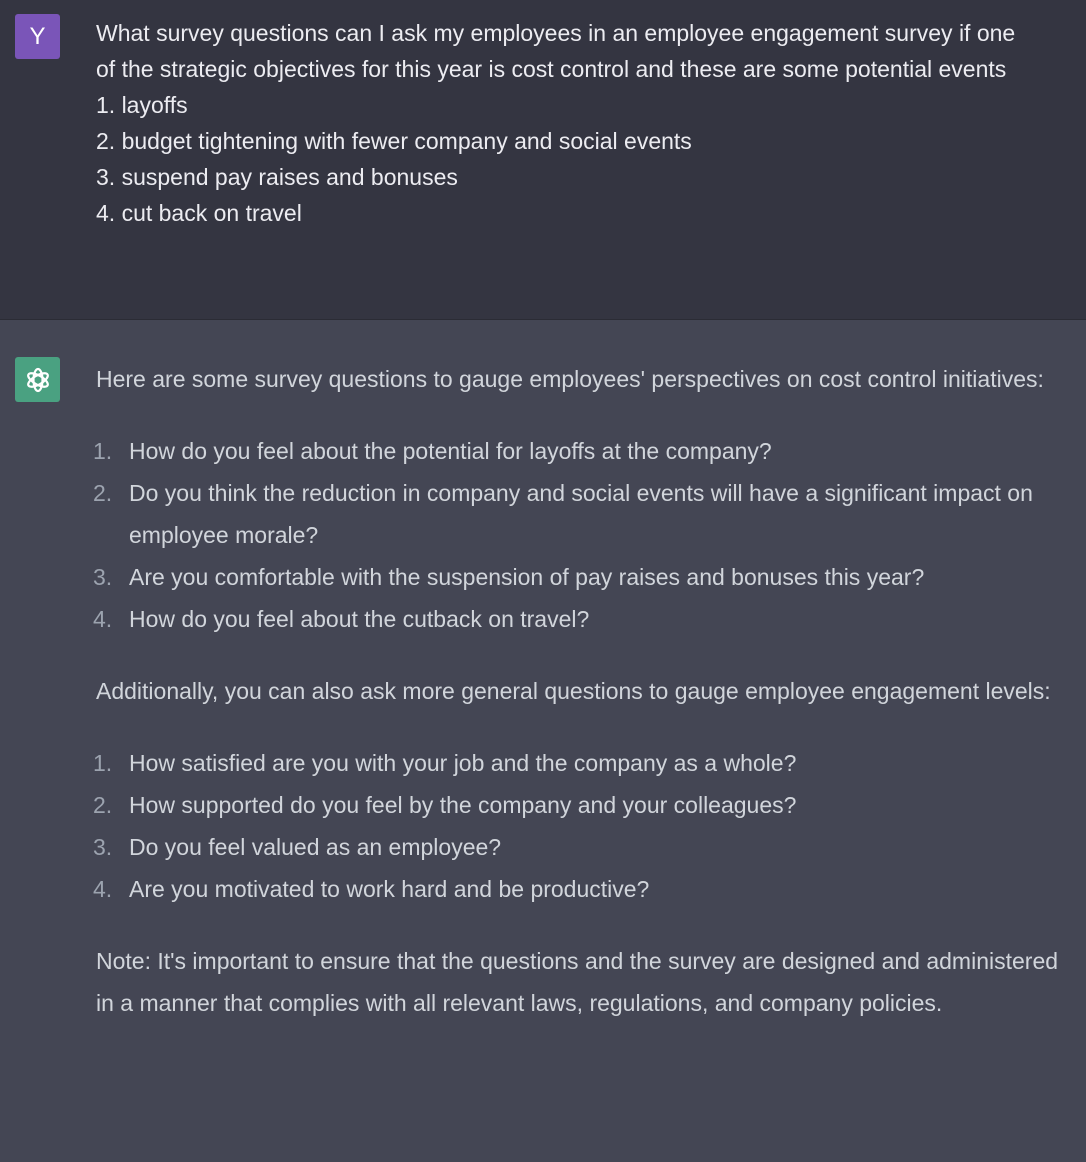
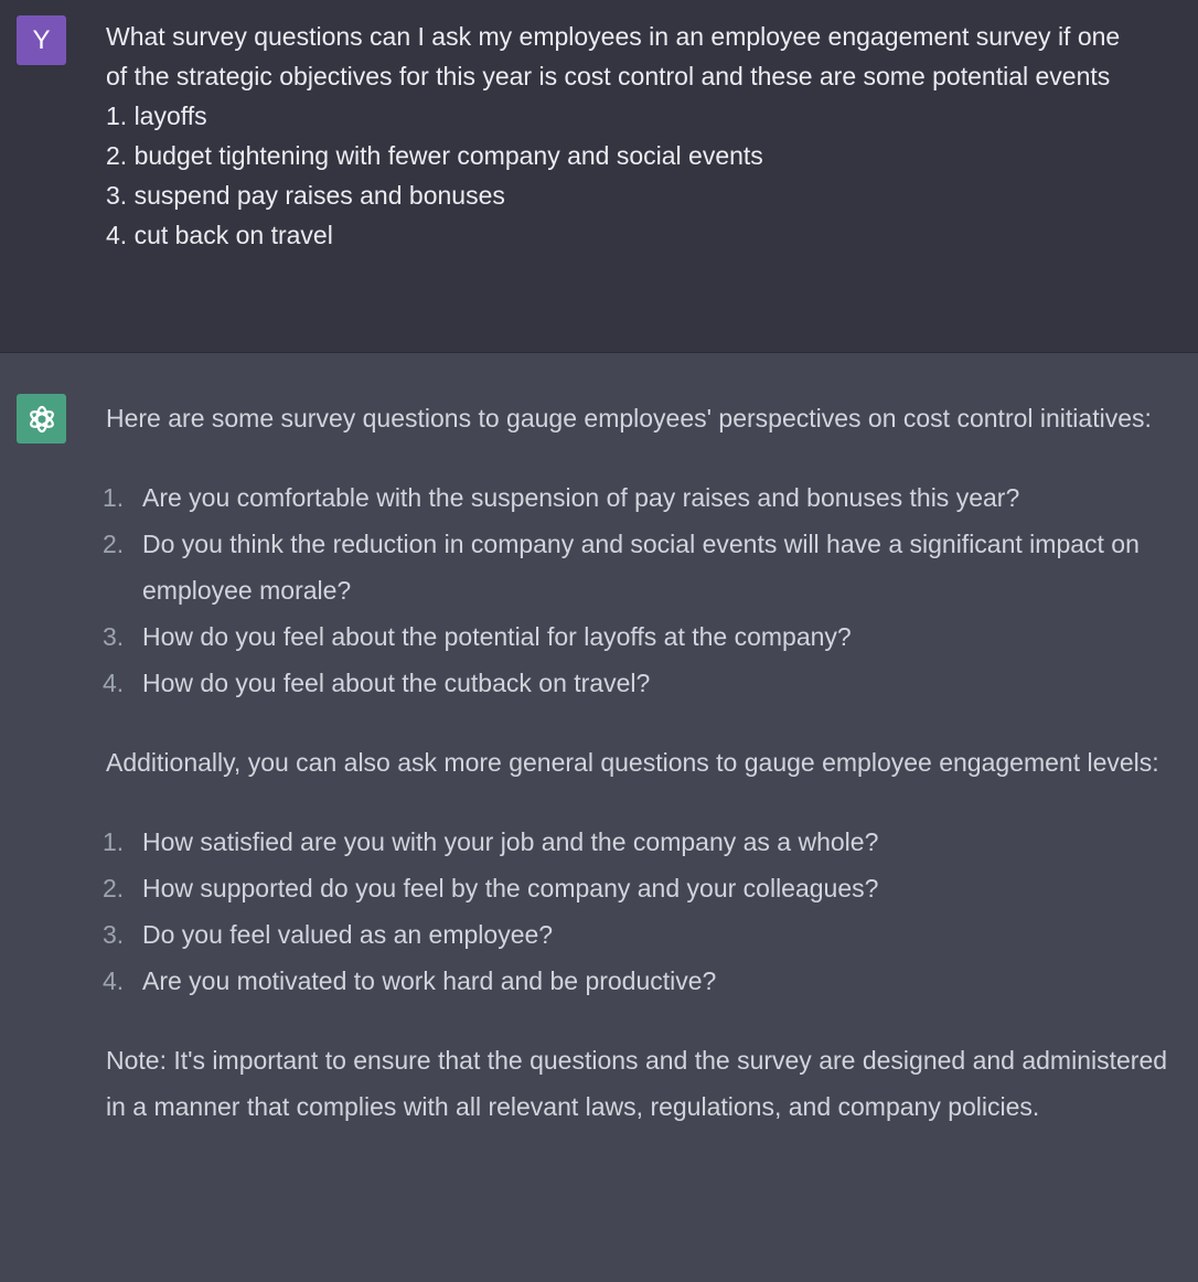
  Y
  What survey questions can I ask my employees in an employee engagement survey if one
  of the strategic objectives for this year is cost control and these are some potential events
  1. layoffs
  2. budget tightening with fewer company and social events
  3. suspend pay raises and bonuses
  4. cut back on travel
  Here are some survey questions to gauge employees' perspectives on cost control initiatives:
  1.
- How do you feel about the potential for layoffs at the company?
+ Are you comfortable with the suspension of pay raises and bonuses this year?
  2.
  Do you think the reduction in company and social events will have a significant impact on employee morale?
  3.
- Are you comfortable with the suspension of pay raises and bonuses this year?
+ How do you feel about the potential for layoffs at the company?
  4.
  How do you feel about the cutback on travel?
  Additionally, you can also ask more general questions to gauge employee engagement levels:
  1.
  How satisfied are you with your job and the company as a whole?
  2.
  How supported do you feel by the company and your colleagues?
  3.
  Do you feel valued as an employee?
  4.
  Are you motivated to work hard and be productive?
  Note: It's important to ensure that the questions and the survey are designed and administered in a manner that complies with all relevant laws, regulations, and company policies.
